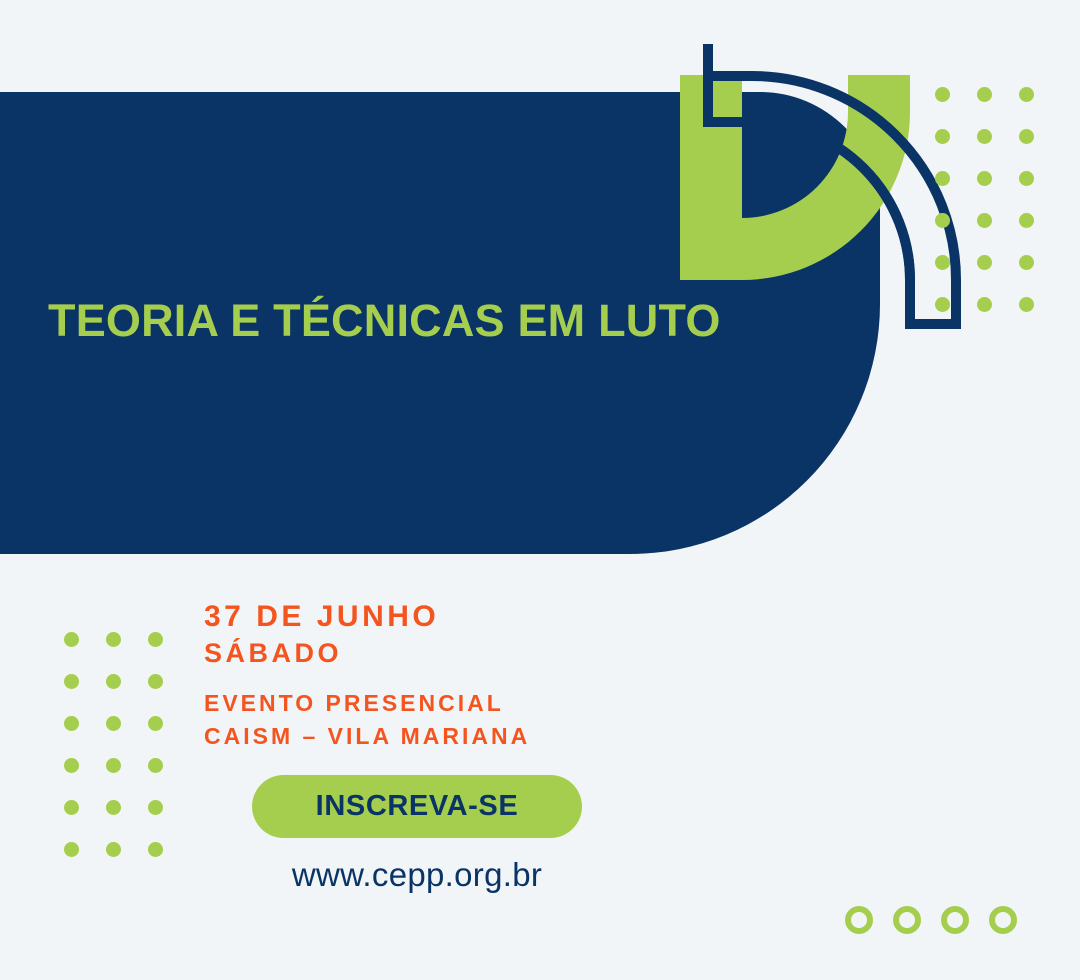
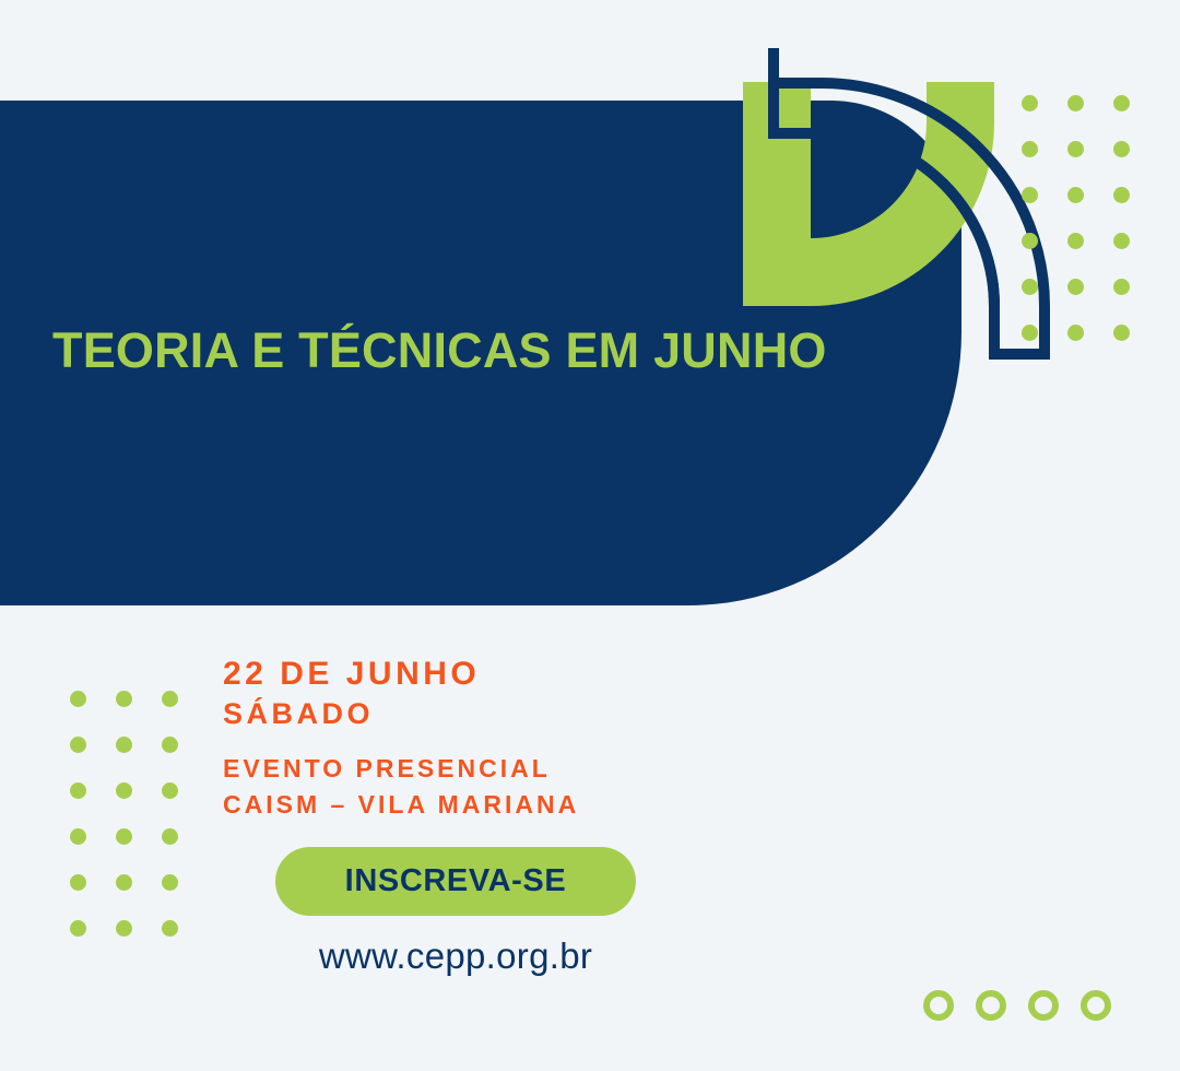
- TEORIA E TÉCNICAS EM LUTO
+ TEORIA E TÉCNICAS EM JUNHO
- 37 DE JUNHO
+ 22 DE JUNHO
  SÁBADO
  EVENTO PRESENCIAL
  CAISM – VILA MARIANA
  INSCREVA-SE
  www.cepp.org.br
